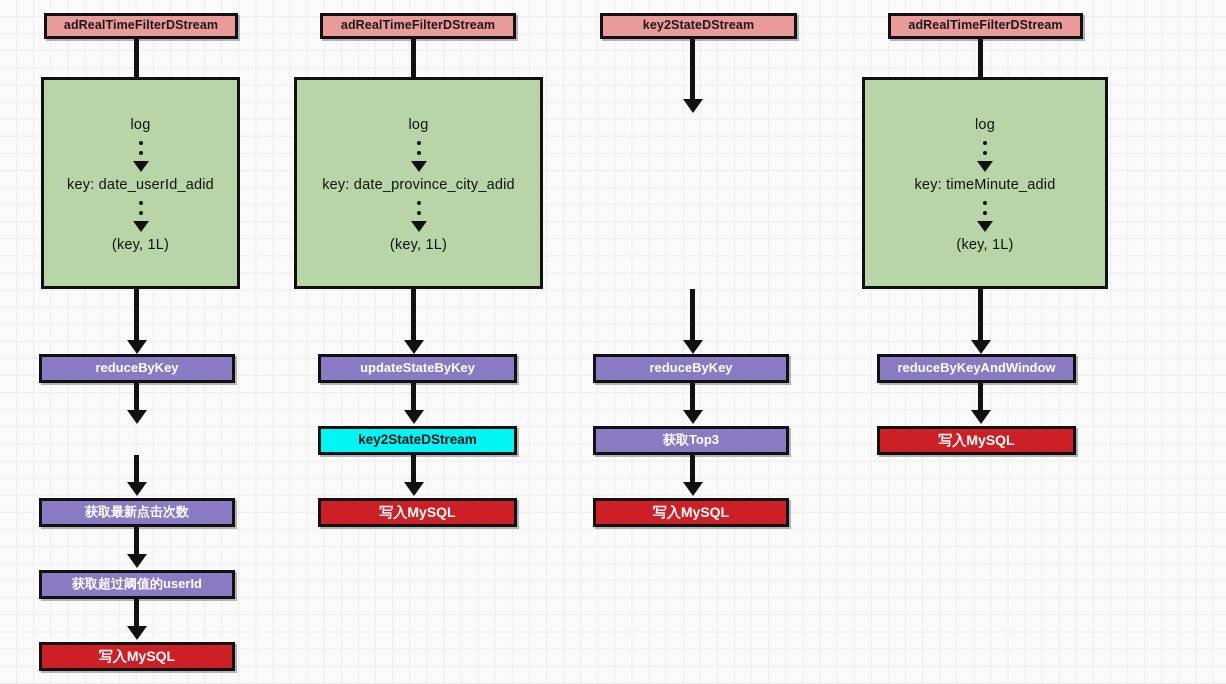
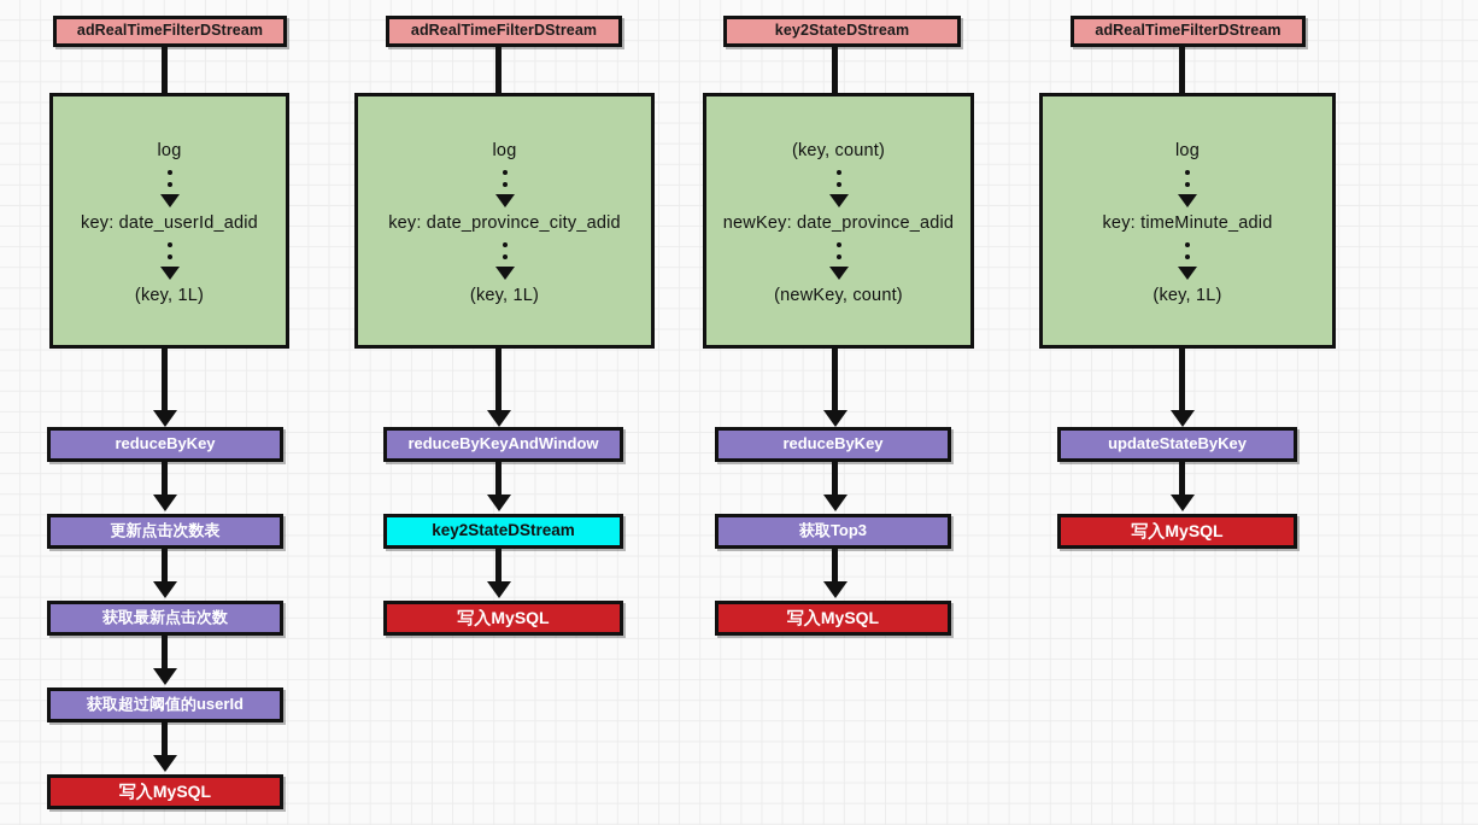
  adRealTimeFilterDStream
  log
  key: date_userId_adid
  (key, 1L)
  reduceByKey
+ 更新点击次数表
  获取最新点击次数
  获取超过阈值的userId
  写入MySQL
  adRealTimeFilterDStream
  log
  key: date_province_city_adid
  (key, 1L)
- updateStateByKey
+ reduceByKeyAndWindow
  key2StateDStream
  写入MySQL
  key2StateDStream
+ (key, count)
+ newKey: date_province_adid
+ (newKey, count)
  reduceByKey
  获取Top3
  写入MySQL
  adRealTimeFilterDStream
  log
  key: timeMinute_adid
  (key, 1L)
- reduceByKeyAndWindow
+ updateStateByKey
  写入MySQL
